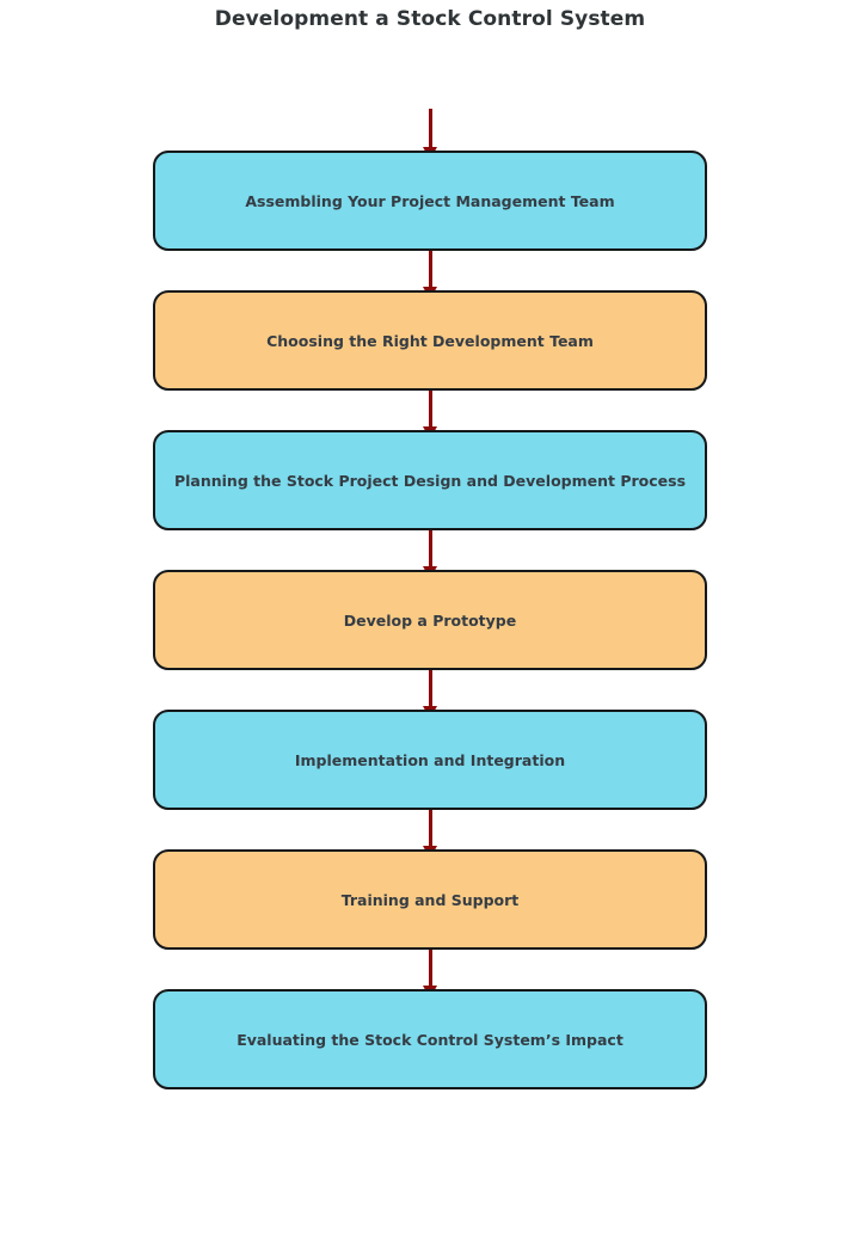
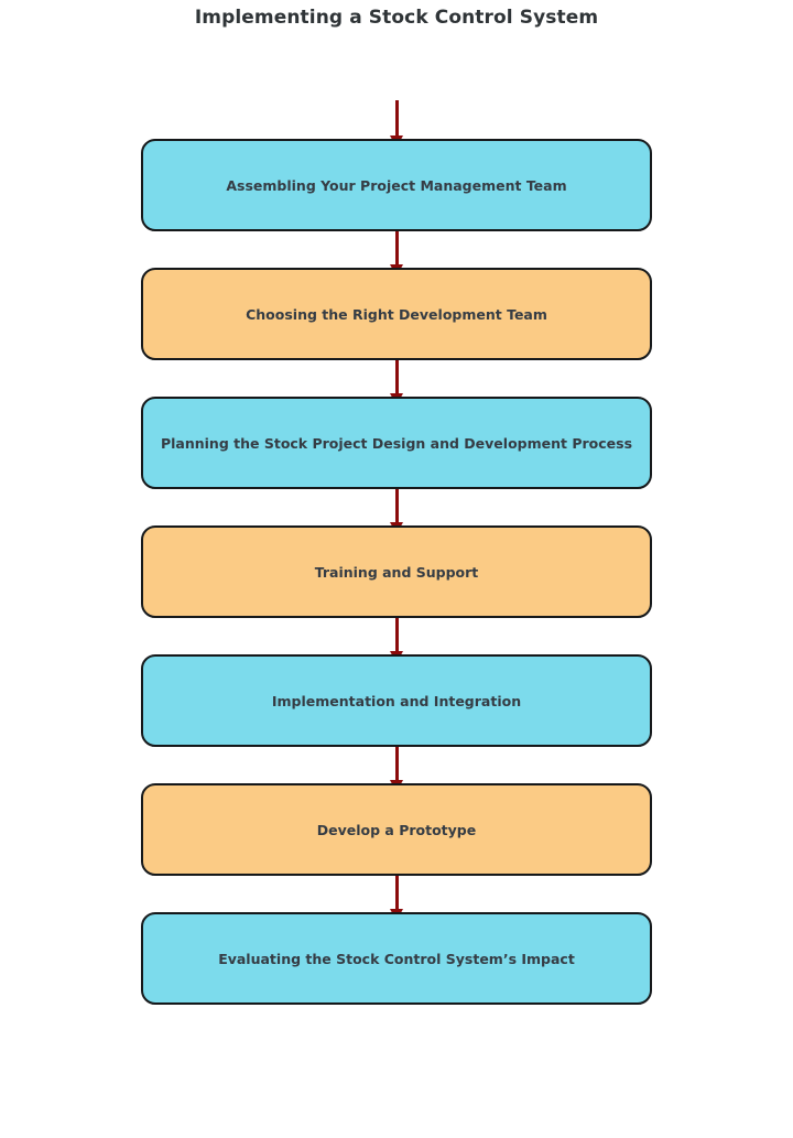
- Development a Stock Control System
+ Implementing a Stock Control System
  Assembling Your Project Management Team
  Choosing the Right Development Team
  Planning the Stock Project Design and Development Process
- Develop a Prototype
+ Training and Support
  Implementation and Integration
- Training and Support
+ Develop a Prototype
  Evaluating the Stock Control System’s Impact
